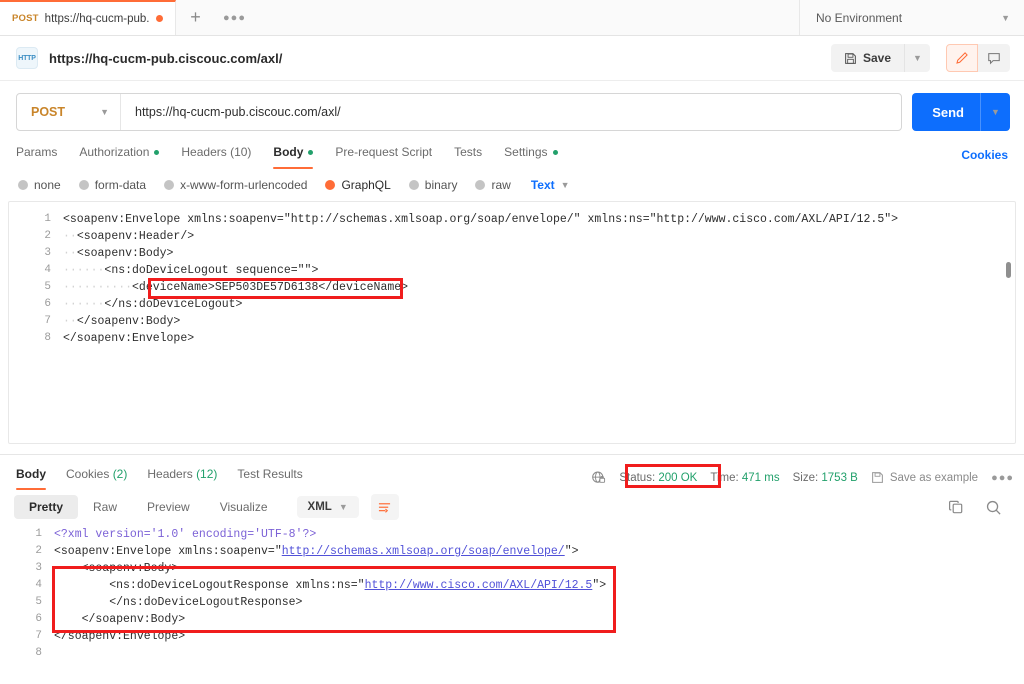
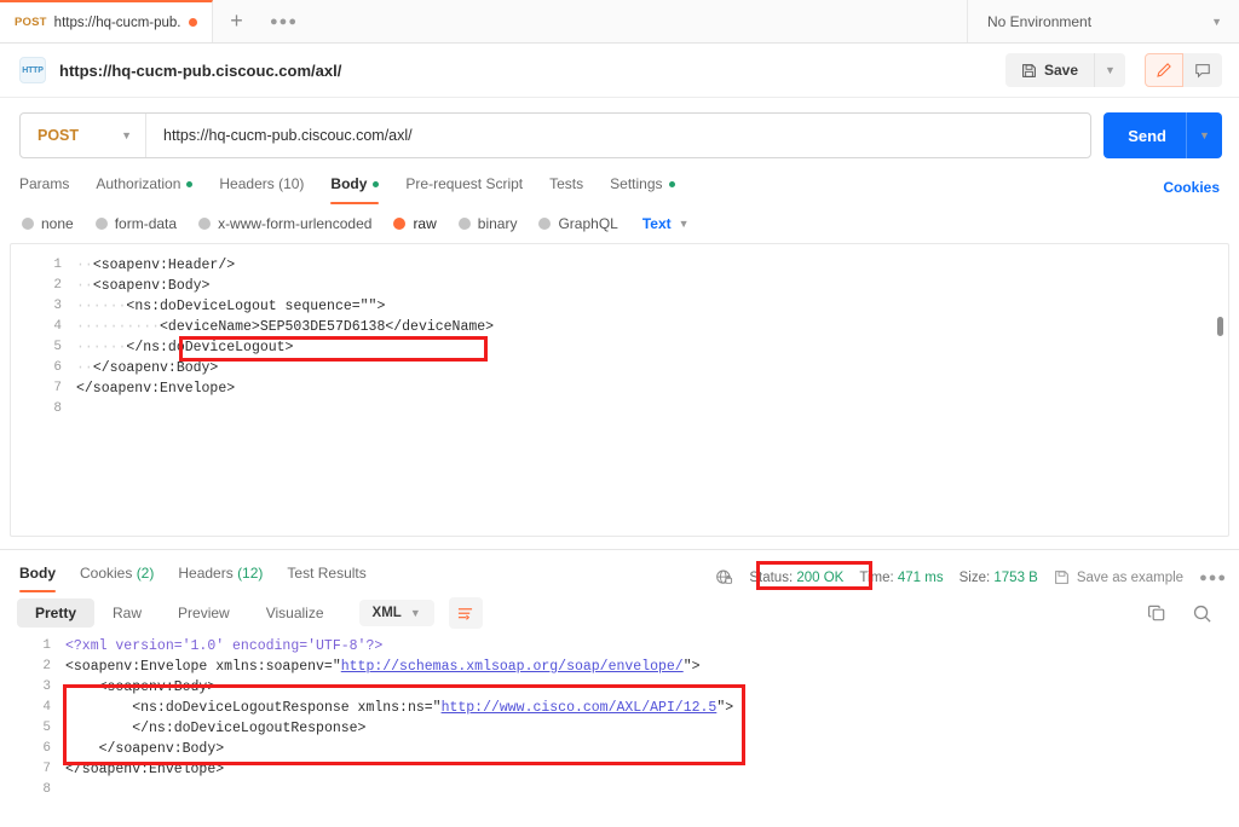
  POST
  https://hq-cucm-pub.
  +
  ●●●
  No Environment
  ▼
  https://hq-cucm-pub.ciscouc.com/axl/
  Save
  ▼
  POST
  ▼
  https://hq-cucm-pub.ciscouc.com/axl/
  Send
  ▼
  Params
  Authorization
  Headers (10)
  Body
  Pre-request Script
  Tests
  Settings
  Cookies
  none
  form-data
  x-www-form-urlencoded
- GraphQL
+ raw
  binary
- raw
+ GraphQL
  Text
  ▼
  1
  2
  3
  4
  5
  6
  7
  8
- <soapenv:Envelope xmlns:soapenv="http://schemas.xmlsoap.org/soap/envelope/" xmlns:ns="http://www.cisco.com/AXL/API/12.5">
  ··<soapenv:Header/>
  ··<soapenv:Body>
  ······<ns:doDeviceLogout sequence="">
  ··········<deviceName>SEP503DE57D6138</deviceName>
  ······</ns:doDeviceLogout>
  ··</soapenv:Body>
  </soapenv:Envelope>
  Body
  Cookies (2)
  Headers (12)
  Test Results
  Status: 200 OK
  Time: 471 ms
  Size: 1753 B
  Save as example
  ●●●
  Pretty
  Raw
  Preview
  Visualize
  XML
  ▼
  1
  2
  3
  4
  5
  6
  7
  8
  <?xml version='1.0' encoding='UTF-8'?>
  <soapenv:Envelope xmlns:soapenv="http://schemas.xmlsoap.org/soap/envelope/">
  <soapenv:Body>
  <ns:doDeviceLogoutResponse xmlns:ns="http://www.cisco.com/AXL/API/12.5">
  </ns:doDeviceLogoutResponse>
  </soapenv:Body>
  </soapenv:Envelope>
